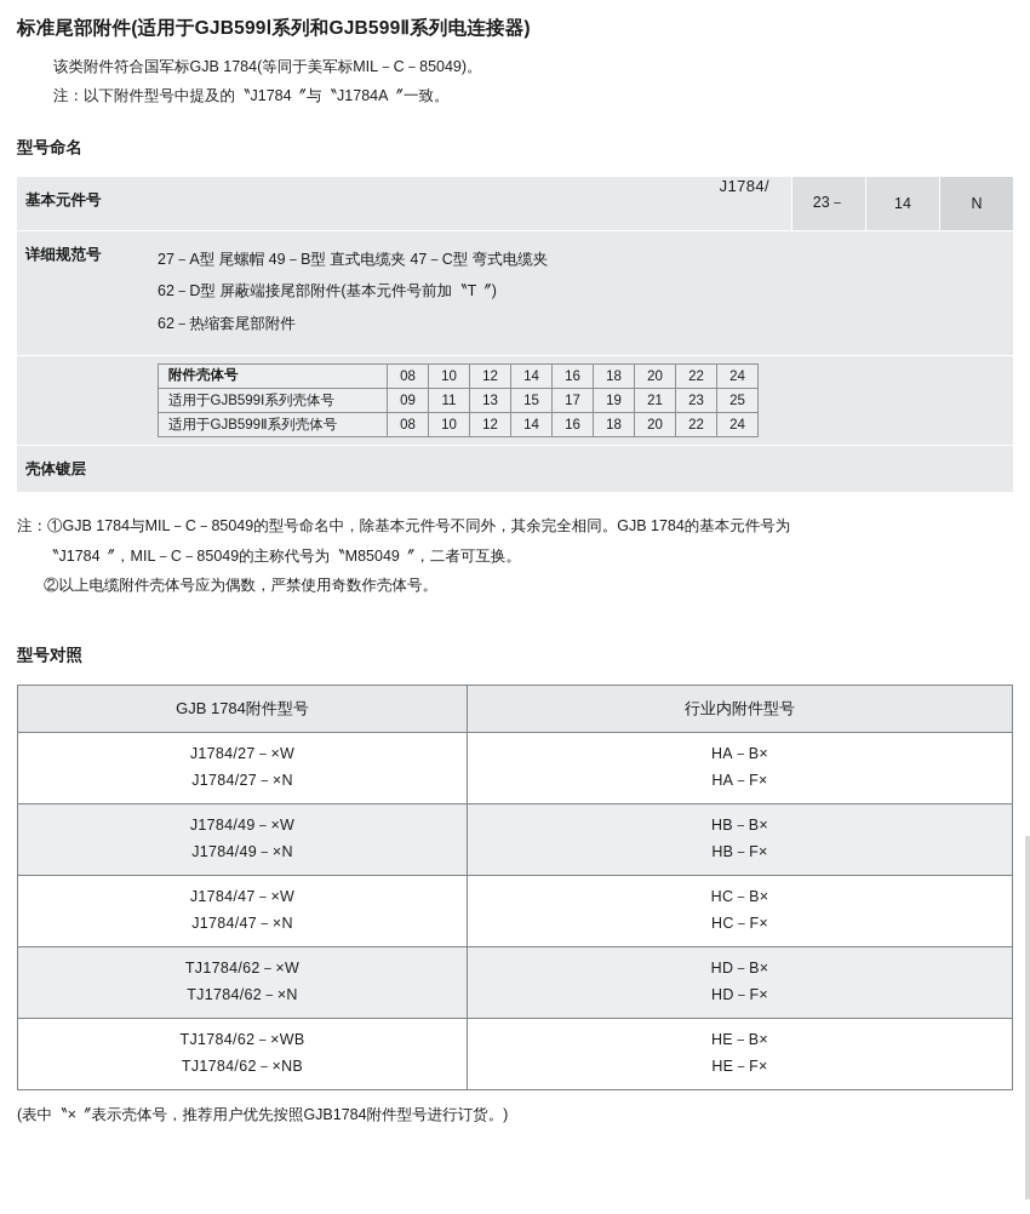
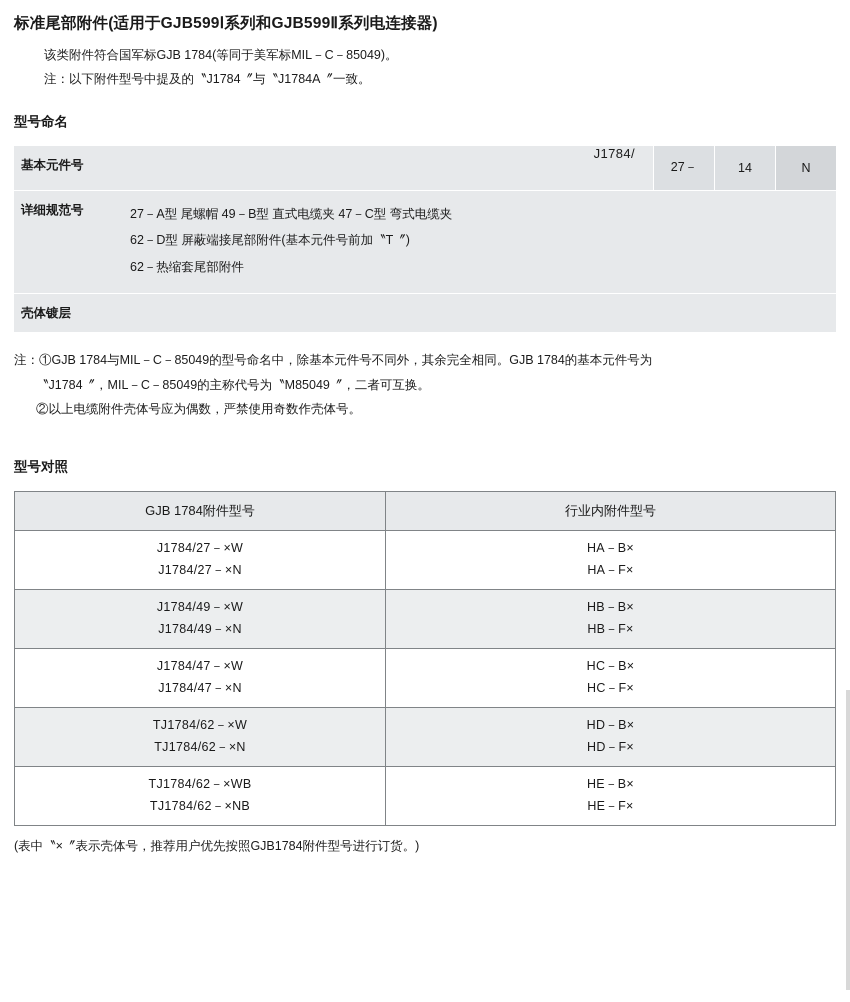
  标准尾部附件(适用于GJB599Ⅰ系列和GJB599Ⅱ系列电连接器)
  该类附件符合国军标GJB 1784(等同于美军标MIL－C－85049)。
  注：以下附件型号中提及的〝J1784〞与〝J1784A〞一致。
  型号命名
  基本元件号
  J1784/
- 23－
+ 27－
  14
  N
  详细规范号
  27－A型 尾螺帽 49－B型 直式电缆夹 47－C型 弯式电缆夹
  62－D型 屏蔽端接尾部附件(基本元件号前加〝T〞)
  62－热缩套尾部附件
- 附件壳体号	08	10	12	14	16	18	20	22	24
- 适用于GJB599Ⅰ系列壳体号	09	11	13	15	17	19	21	23	25
- 适用于GJB599Ⅱ系列壳体号	08	10	12	14	16	18	20	22	24
  壳体镀层
  注：①GJB 1784与MIL－C－85049的型号命名中，除基本元件号不同外，其余完全相同。GJB 1784的基本元件号为
  〝J1784〞，MIL－C－85049的主称代号为〝M85049〞，二者可互换。
  ②以上电缆附件壳体号应为偶数，严禁使用奇数作壳体号。
  型号对照
  GJB 1784附件型号	行业内附件型号
  J1784/27－×WJ1784/27－×N	HA－B×HA－F×
  J1784/49－×WJ1784/49－×N	HB－B×HB－F×
  J1784/47－×WJ1784/47－×N	HC－B×HC－F×
  TJ1784/62－×WTJ1784/62－×N	HD－B×HD－F×
  TJ1784/62－×WBTJ1784/62－×NB	HE－B×HE－F×
  (表中〝×〞表示壳体号，推荐用户优先按照GJB1784附件型号进行订货。)
